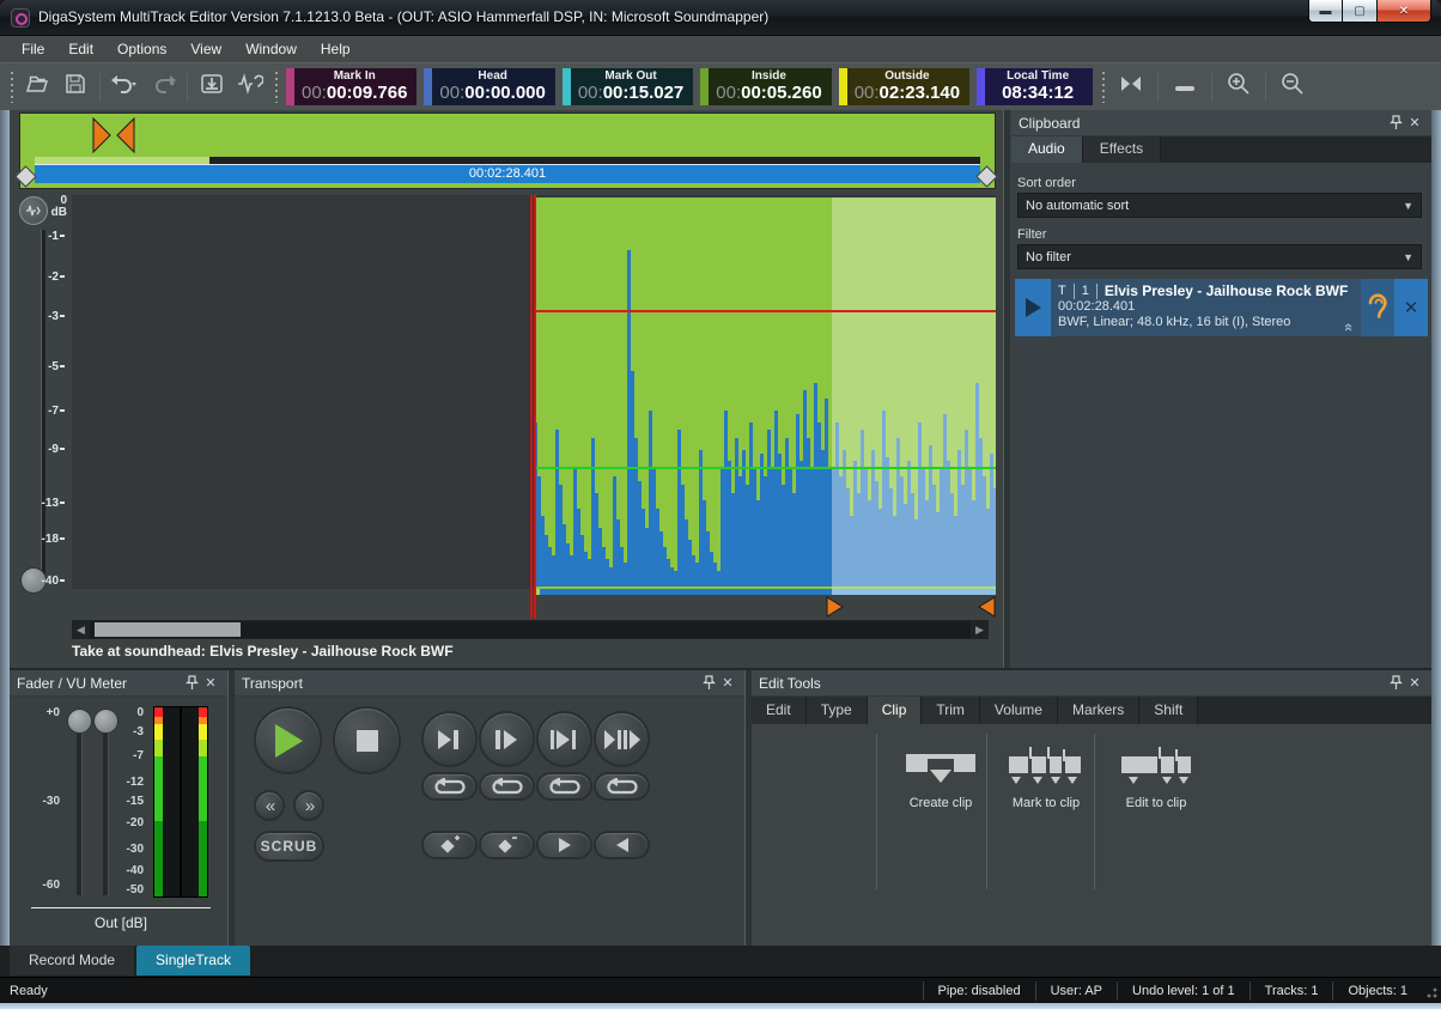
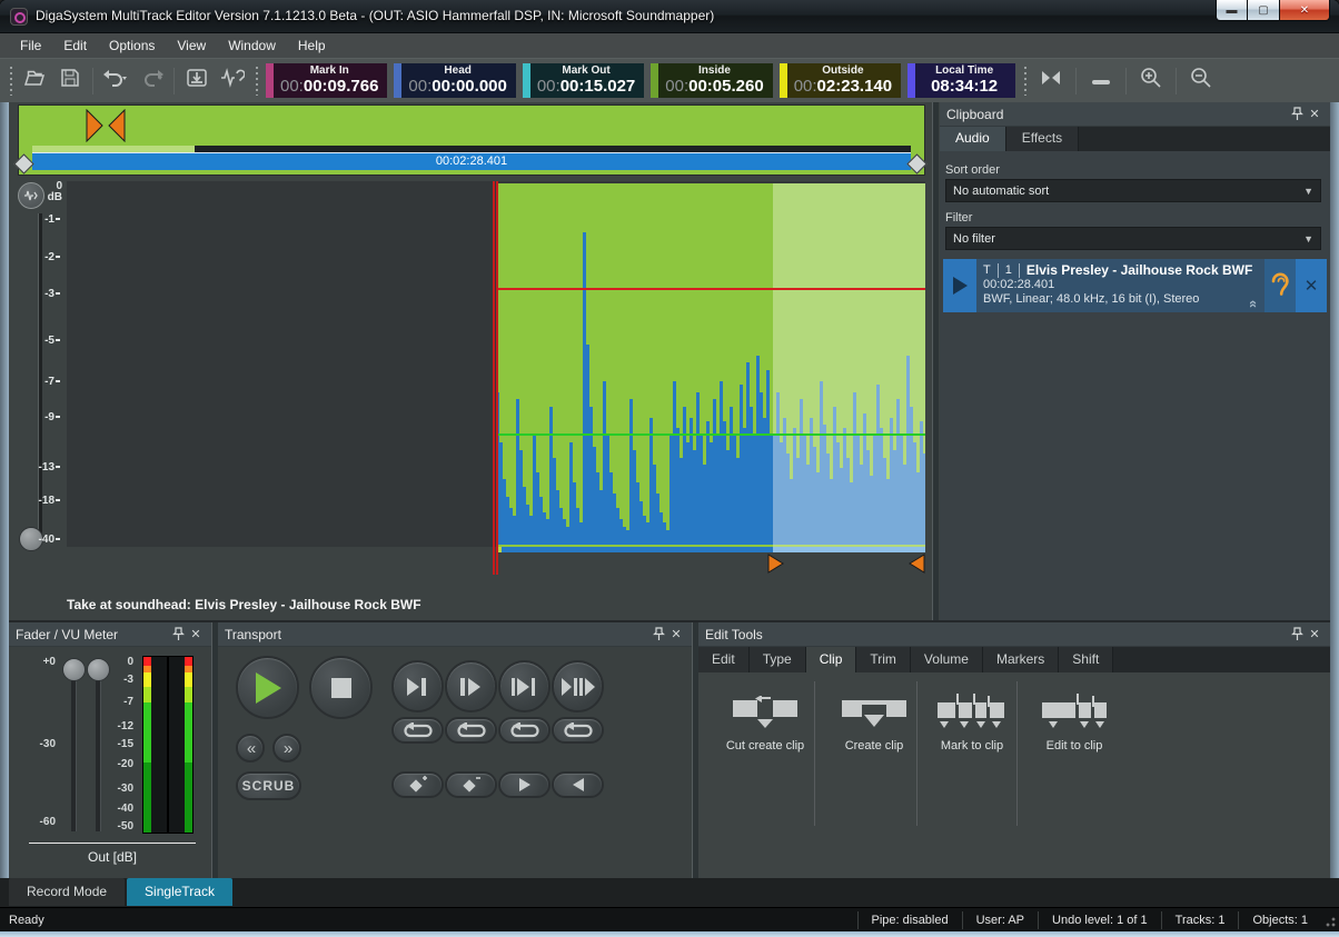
  DigaSystem MultiTrack Editor Version 7.1.1213.0 Beta - (OUT: ASIO Hammerfall DSP, IN: Microsoft Soundmapper)
  ▬
  ▢
  ✕
  File
  Edit
  Options
  View
  Window
  Help
  Mark In
  00:00:09.766
  Head
  00:00:00.000
  Mark Out
  00:00:15.027
  Inside
  00:00:05.260
  Outside
  00:02:23.140
  Local Time
  08:34:12
  00:02:28.401
  0
  dB
  -1
  -2
  -3
  -5
  -7
  -9
  -13
  -18
  -40
- ◀
- ▶
  Take at soundhead: Elvis Presley - Jailhouse Rock BWF
  Clipboard
  ✕
  Audio
  Effects
  Sort order
  No automatic sort
  ▼
  Filter
  No filter
  ▼
  T
  1
  Elvis Presley - Jailhouse Rock BWF
  00:02:28.401
  BWF, Linear; 48.0 kHz, 16 bit (I), Stereo
  ✕
  Fader / VU Meter
  ✕
  +0
  -30
  -60
  0
  -3
  -7
  -12
  -15
  -20
  -30
  -40
  -50
  Out [dB]
  Transport
  ✕
  «
  »
  SCRUB
  Edit Tools
  ✕
  Edit
  Type
  Clip
  Trim
  Volume
  Markers
  Shift
+ Cut create clip
  Create clip
  Mark to clip
  Edit to clip
  Record Mode
  SingleTrack
  Ready
  Pipe: disabled
  User: AP
  Undo level: 1 of 1
  Tracks: 1
  Objects: 1
